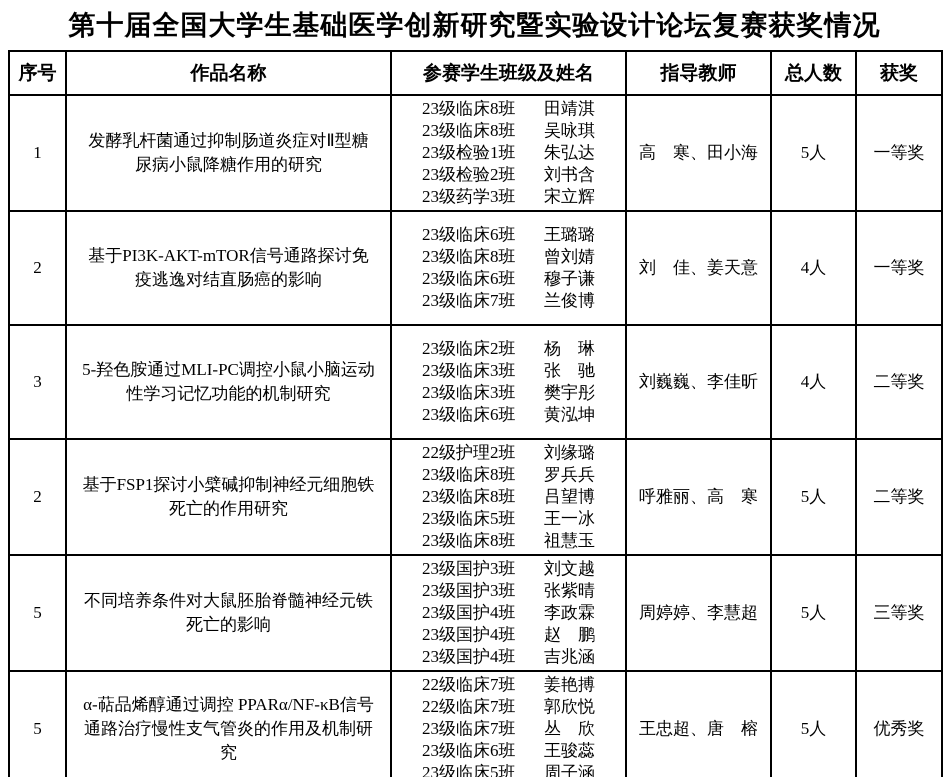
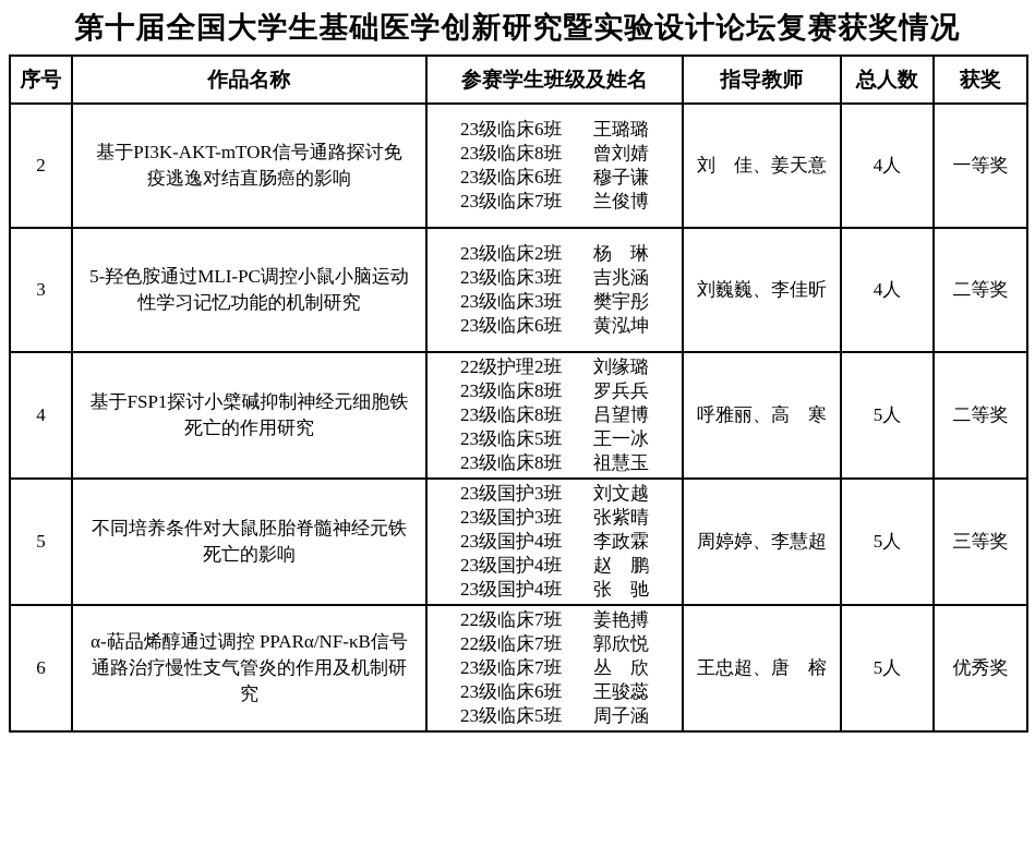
  第十届全国大学生基础医学创新研究暨实验设计论坛复赛获奖情况
  序号	作品名称	参赛学生班级及姓名	指导教师	总人数	获奖
- 1	发酵乳杆菌通过抑制肠道炎症对Ⅱ型糖尿病小鼠降糖作用的研究	23级临床8班 田靖淇23级临床8班 吴咏琪23级检验1班 朱弘达23级检验2班 刘书含23级药学3班 宋立辉	高 寒、田小海	5人	一等奖
  2	基于PI3K-AKT-mTOR信号通路探讨免疫逃逸对结直肠癌的影响	23级临床6班 王璐璐23级临床8班 曾刘婧23级临床6班 穆子谦23级临床7班 兰俊博	刘 佳、姜天意	4人	一等奖
- 3	5-羟色胺通过MLI-PC调控小鼠小脑运动性学习记忆功能的机制研究	23级临床2班 杨 琳23级临床3班 张 驰23级临床3班 樊宇彤23级临床6班 黄泓坤	刘巍巍、李佳昕	4人	二等奖
+ 3	5-羟色胺通过MLI-PC调控小鼠小脑运动性学习记忆功能的机制研究	23级临床2班 杨 琳23级临床3班 吉兆涵23级临床3班 樊宇彤23级临床6班 黄泓坤	刘巍巍、李佳昕	4人	二等奖
- 2	基于FSP1探讨小檗碱抑制神经元细胞铁死亡的作用研究	22级护理2班 刘缘璐23级临床8班 罗兵兵23级临床8班 吕望博23级临床5班 王一冰23级临床8班 祖慧玉	呼雅丽、高 寒	5人	二等奖
+ 4	基于FSP1探讨小檗碱抑制神经元细胞铁死亡的作用研究	22级护理2班 刘缘璐23级临床8班 罗兵兵23级临床8班 吕望博23级临床5班 王一冰23级临床8班 祖慧玉	呼雅丽、高 寒	5人	二等奖
- 5	不同培养条件对大鼠胚胎脊髓神经元铁死亡的影响	23级国护3班 刘文越23级国护3班 张紫晴23级国护4班 李政霖23级国护4班 赵 鹏23级国护4班 吉兆涵	周婷婷、李慧超	5人	三等奖
+ 5	不同培养条件对大鼠胚胎脊髓神经元铁死亡的影响	23级国护3班 刘文越23级国护3班 张紫晴23级国护4班 李政霖23级国护4班 赵 鹏23级国护4班 张 驰	周婷婷、李慧超	5人	三等奖
- 5	α-萜品烯醇通过调控 PPARα/NF-κB信号通路治疗慢性支气管炎的作用及机制研究	22级临床7班 姜艳搏22级临床7班 郭欣悦23级临床7班 丛 欣23级临床6班 王骏蕊23级临床5班 周子涵	王忠超、唐 榕	5人	优秀奖
+ 6	α-萜品烯醇通过调控 PPARα/NF-κB信号通路治疗慢性支气管炎的作用及机制研究	22级临床7班 姜艳搏22级临床7班 郭欣悦23级临床7班 丛 欣23级临床6班 王骏蕊23级临床5班 周子涵	王忠超、唐 榕	5人	优秀奖
